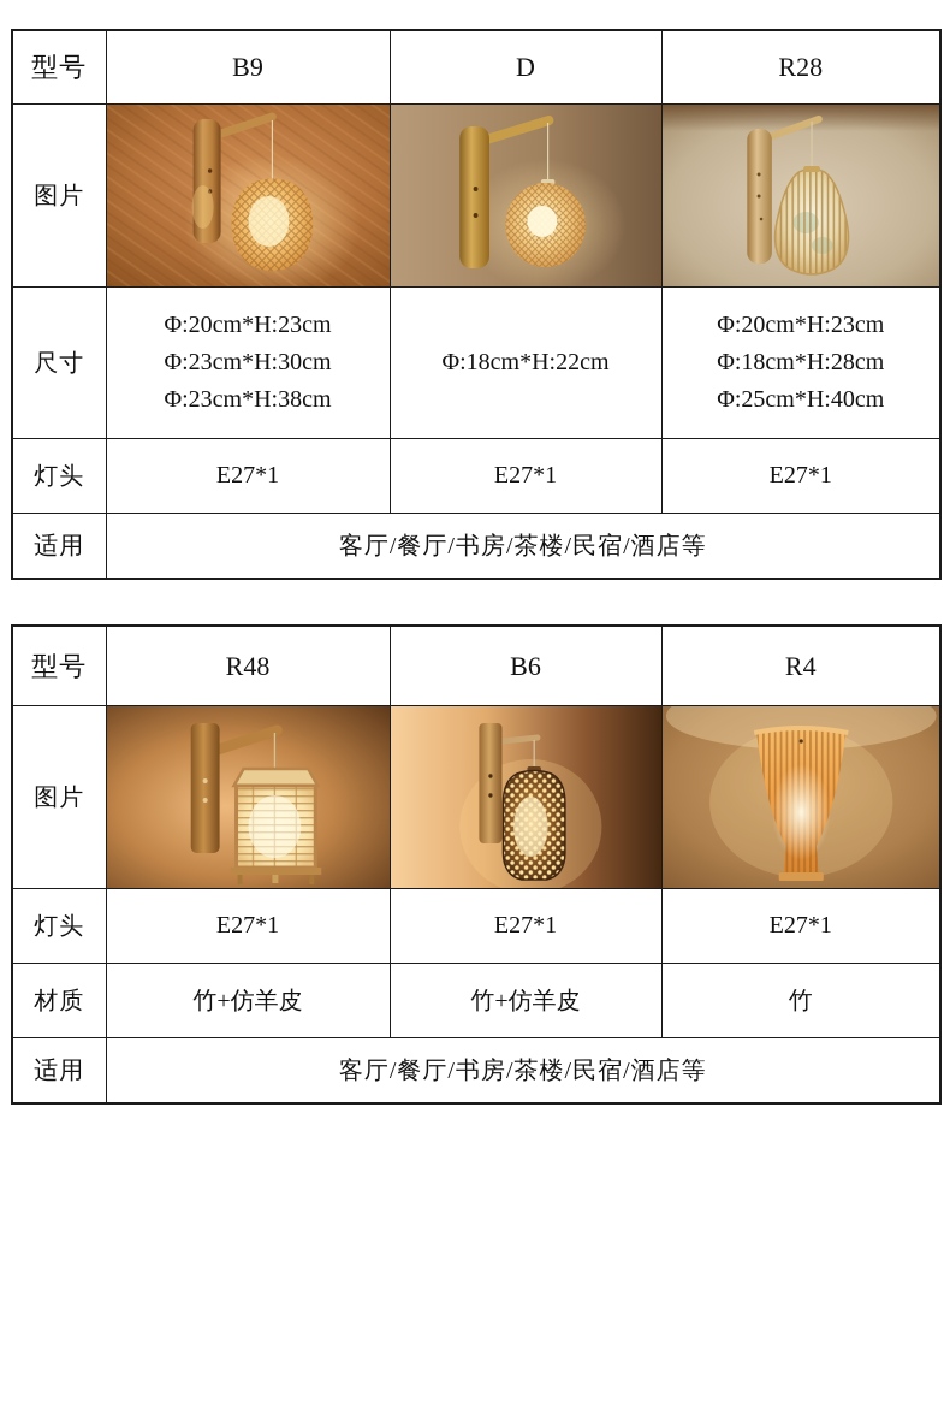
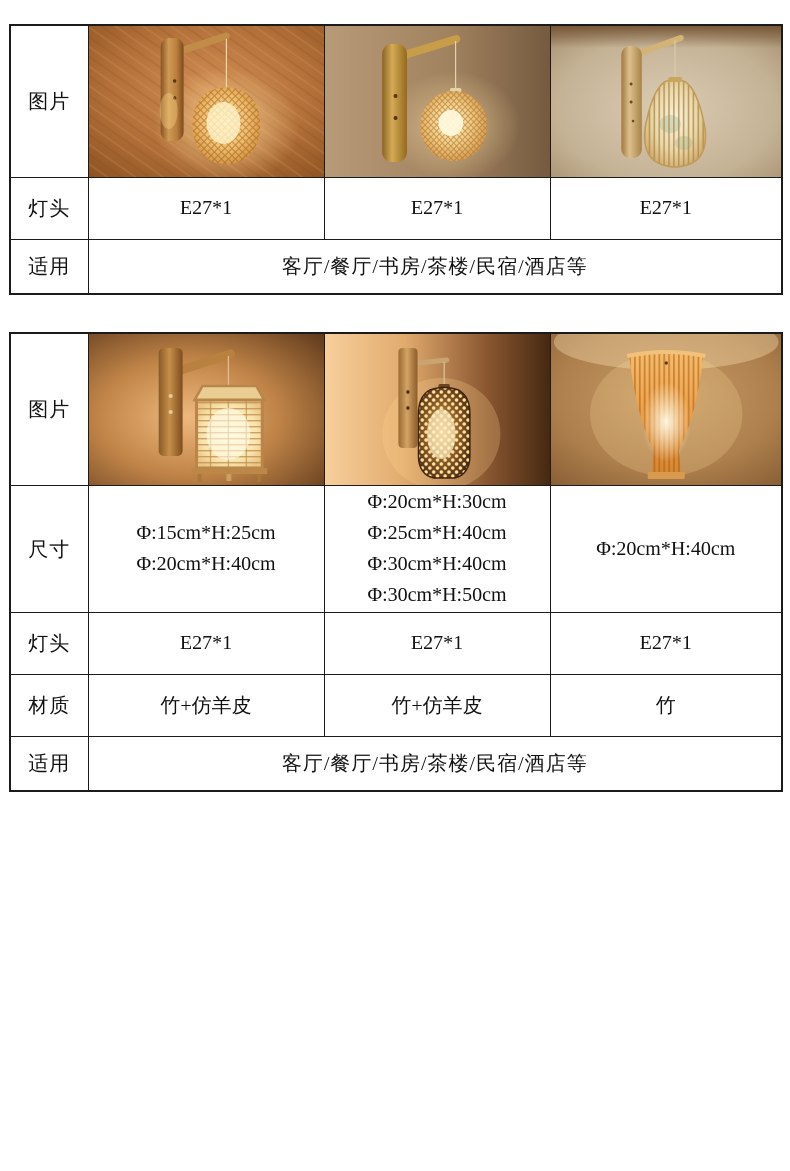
- 型号	B9	D	R28
  图片
- 尺寸	Φ:20cm*H:23cm Φ:23cm*H:30cm Φ:23cm*H:38cm	Φ:18cm*H:22cm	Φ:20cm*H:23cm Φ:18cm*H:28cm Φ:25cm*H:40cm
  灯头	E27*1	E27*1	E27*1
  适用	客厅/餐厅/书房/茶楼/民宿/酒店等
- 型号	R48	B6	R4
  图片
+ 尺寸	Φ:15cm*H:25cm Φ:20cm*H:40cm	Φ:20cm*H:30cm Φ:25cm*H:40cm Φ:30cm*H:40cm Φ:30cm*H:50cm	Φ:20cm*H:40cm
  灯头	E27*1	E27*1	E27*1
  材质	竹+仿羊皮	竹+仿羊皮	竹
  适用	客厅/餐厅/书房/茶楼/民宿/酒店等
